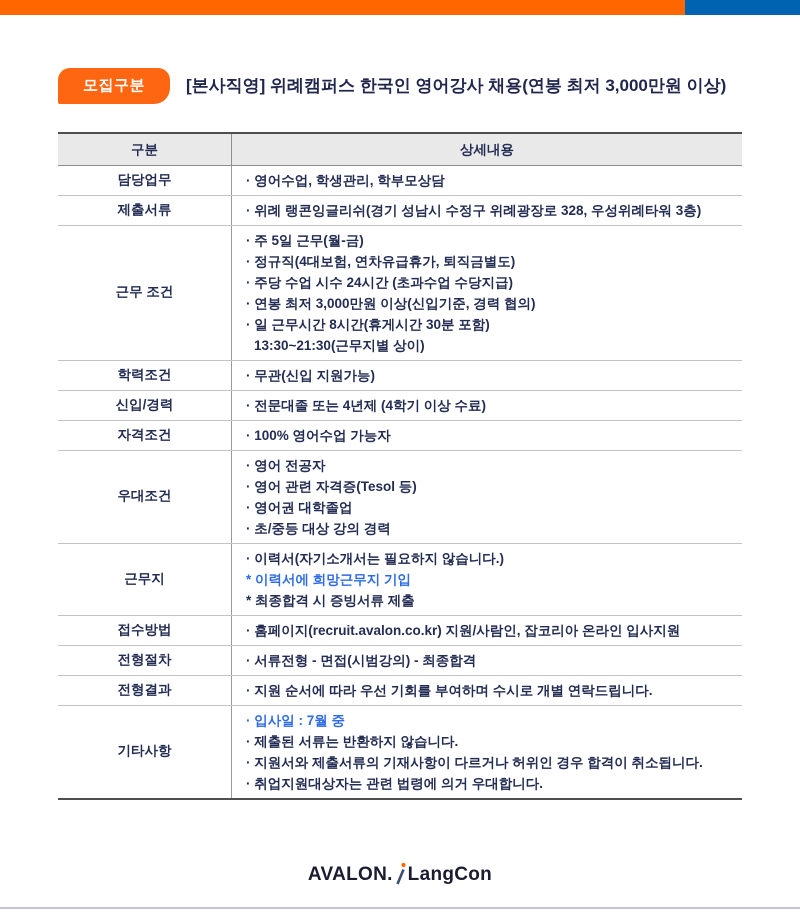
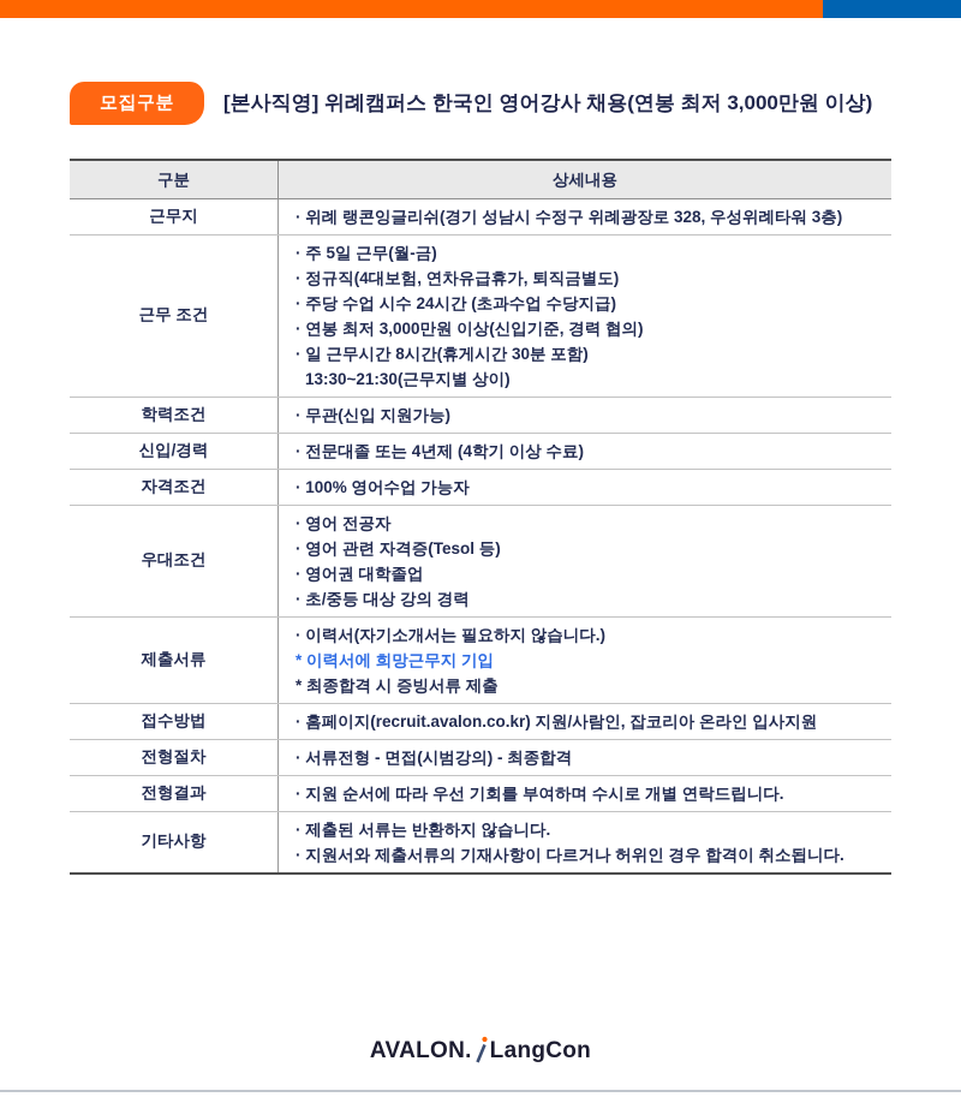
  모집구분
  [본사직영] 위례캠퍼스 한국인 영어강사 채용(연봉 최저 3,000만원 이상)
  구분
  상세내용
- 담당업무
- · 영어수업, 학생관리, 학부모상담
- 제출서류
+ 근무지
  · 위례 랭콘잉글리쉬(경기 성남시 수정구 위례광장로 328, 우성위례타워 3층)
  근무 조건
  · 주 5일 근무(월-금)
  · 정규직(4대보험, 연차유급휴가, 퇴직금별도)
  · 주당 수업 시수 24시간 (초과수업 수당지급)
  · 연봉 최저 3,000만원 이상(신입기준, 경력 협의)
  · 일 근무시간 8시간(휴게시간 30분 포함)
  13:30~21:30(근무지별 상이)
  학력조건
  · 무관(신입 지원가능)
  신입/경력
  · 전문대졸 또는 4년제 (4학기 이상 수료)
  자격조건
  · 100% 영어수업 가능자
  우대조건
  · 영어 전공자
  · 영어 관련 자격증(Tesol 등)
  · 영어권 대학졸업
  · 초/중등 대상 강의 경력
- 근무지
+ 제출서류
  · 이력서(자기소개서는 필요하지 않습니다.)
  * 이력서에 희망근무지 기입
  * 최종합격 시 증빙서류 제출
  접수방법
  · 홈페이지(recruit.avalon.co.kr) 지원/사람인, 잡코리아 온라인 입사지원
  전형절차
  · 서류전형 - 면접(시범강의) - 최종합격
  전형결과
  · 지원 순서에 따라 우선 기회를 부여하며 수시로 개별 연락드립니다.
  기타사항
- · 입사일 : 7월 중
  · 제출된 서류는 반환하지 않습니다.
  · 지원서와 제출서류의 기재사항이 다르거나 허위인 경우 합격이 취소됩니다.
- · 취업지원대상자는 관련 법령에 의거 우대합니다.
  AVALON.
  LangCon
